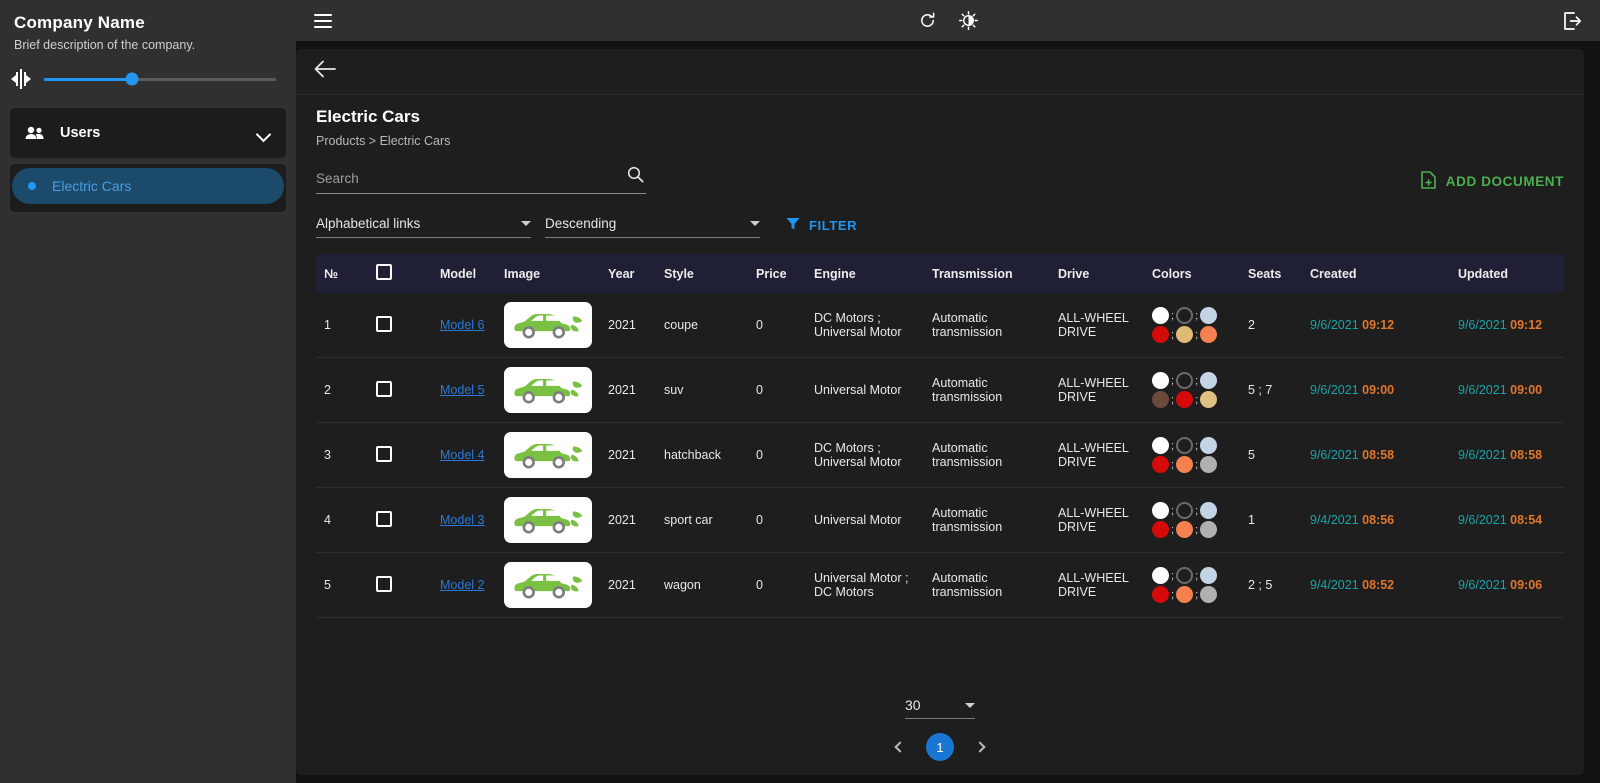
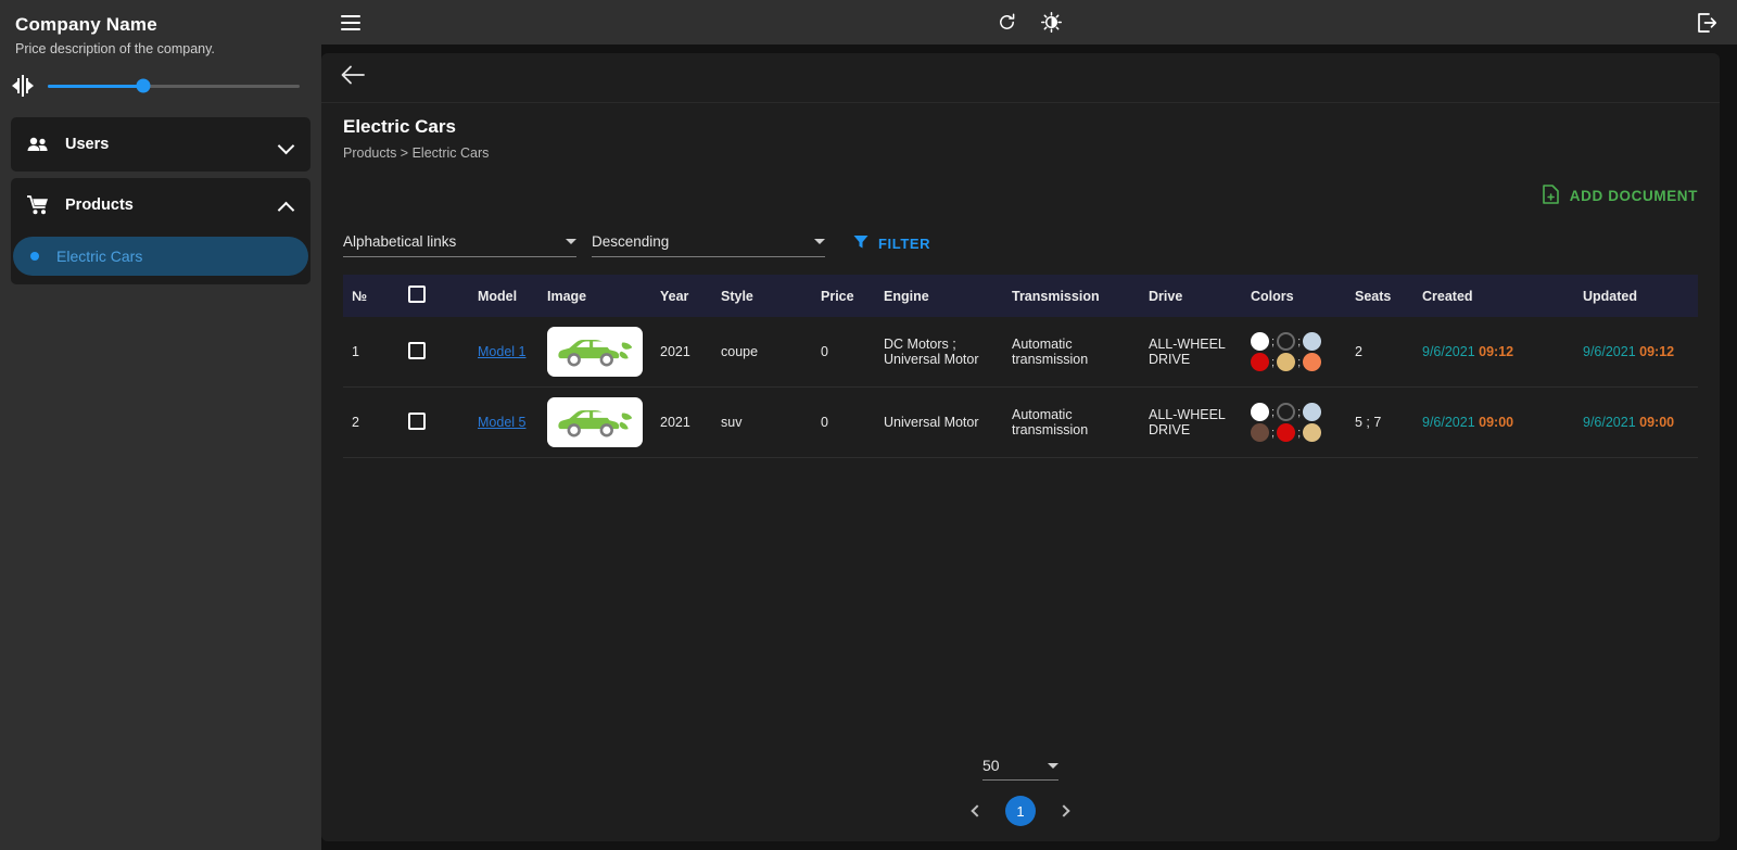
  Company Name
- Brief description of the company.
+ Price description of the company.
  Users
+ Products
  Electric Cars
  Electric Cars
  Products > Electric Cars
- Search
  ADD DOCUMENT
  Alphabetical links
  Descending
  FILTER
  №		Model	Image	Year	Style	Price	Engine	Transmission	Drive	Colors	Seats	Created	Updated
- 1		Model 6		2021	coupe	0	DC Motors ; Universal Motor	Automatic transmission	ALL-WHEEL DRIVE	; ; ; ;	2	9/6/2021 09:12	9/6/2021 09:12
+ 1		Model 1		2021	coupe	0	DC Motors ; Universal Motor	Automatic transmission	ALL-WHEEL DRIVE	; ; ; ;	2	9/6/2021 09:12	9/6/2021 09:12
  2		Model 5		2021	suv	0	Universal Motor	Automatic transmission	ALL-WHEEL DRIVE	; ; ; ;	5 ; 7	9/6/2021 09:00	9/6/2021 09:00
- 3		Model 4		2021	hatchback	0	DC Motors ; Universal Motor	Automatic transmission	ALL-WHEEL DRIVE	; ; ; ;	5	9/6/2021 08:58	9/6/2021 08:58
- 4		Model 3		2021	sport car	0	Universal Motor	Automatic transmission	ALL-WHEEL DRIVE	; ; ; ;	1	9/4/2021 08:56	9/6/2021 08:54
- 5		Model 2		2021	wagon	0	Universal Motor ; DC Motors	Automatic transmission	ALL-WHEEL DRIVE	; ; ; ;	2 ; 5	9/4/2021 08:52	9/6/2021 09:06
- 30
+ 50
  1
